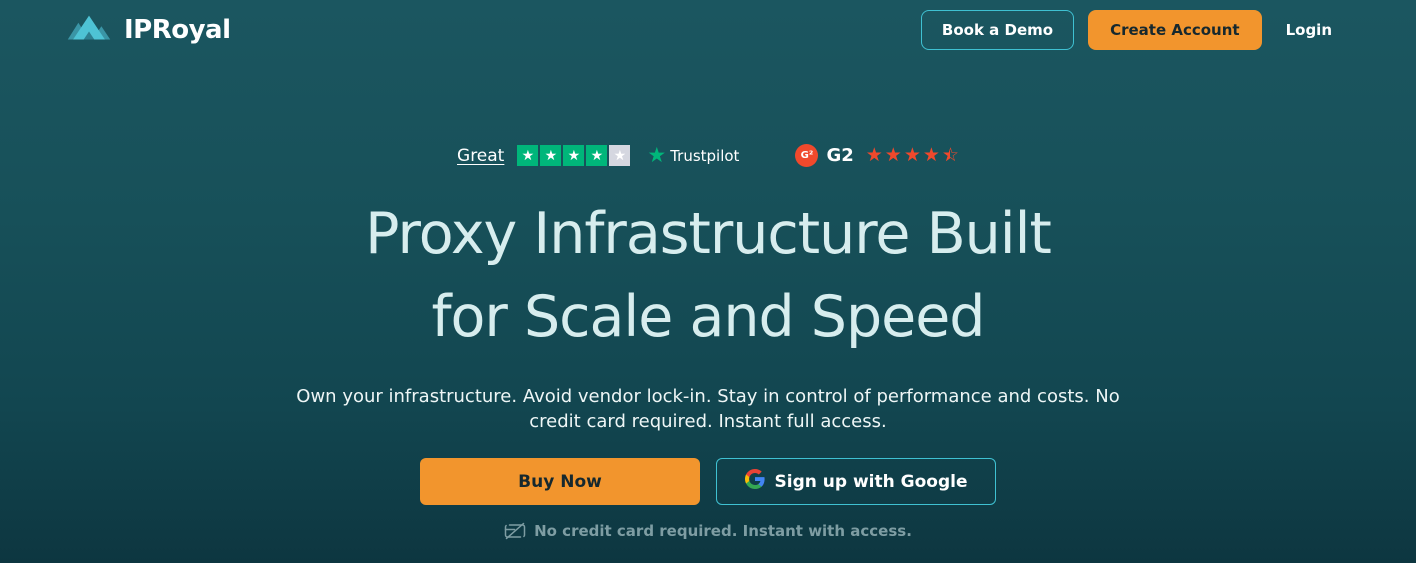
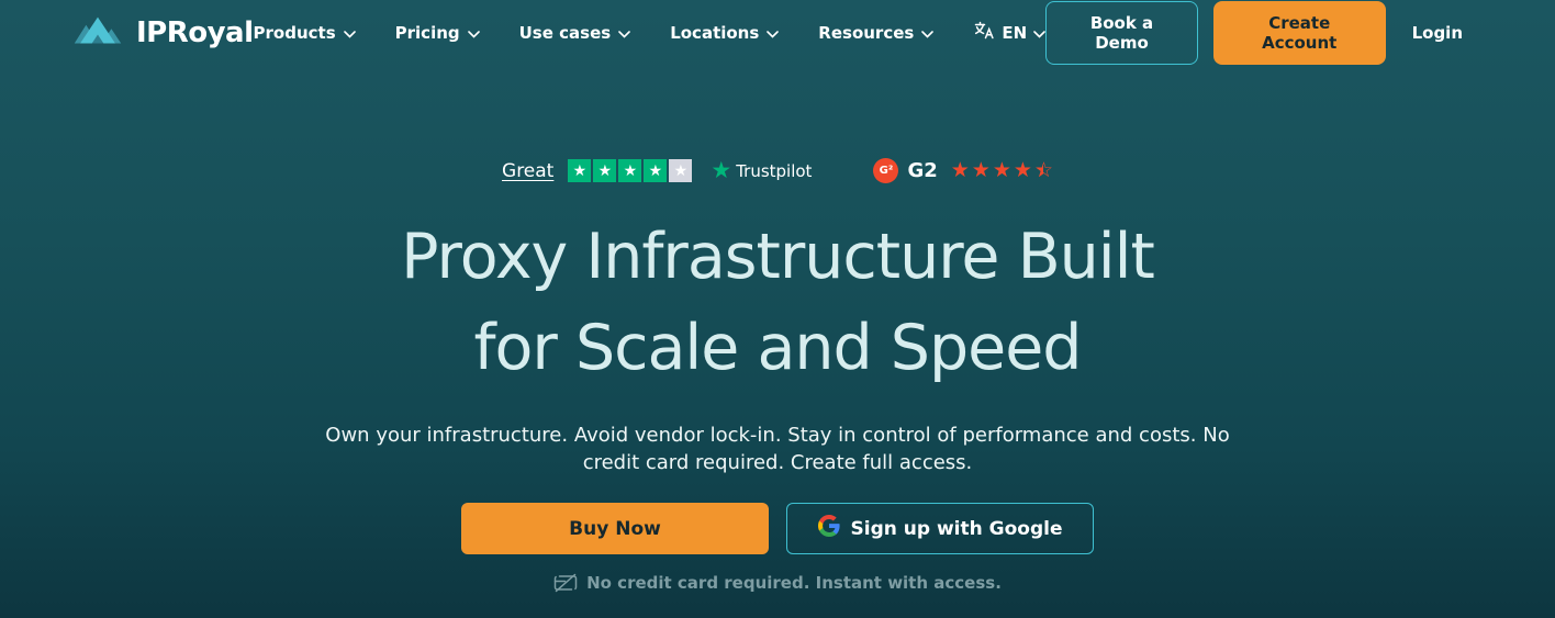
  IPRoyal
+ Products
+ Pricing
+ Use cases
+ Locations
+ Resources
+ EN
  Book a Demo
  Create Account
  Login
  Great
  ★
  ★
  ★
  ★
  ★
  ★
  Trustpilot
  G²
  G2
  ★
  ★
  ★
  ★
  ☆
  Proxy Infrastructure Built
  for Scale and Speed
- Own your infrastructure. Avoid vendor lock-in. Stay in control of performance and costs. No credit card required. Instant full access.
+ Own your infrastructure. Avoid vendor lock-in. Stay in control of performance and costs. No credit card required. Create full access.
  Buy Now
  Sign up with Google
  No credit card required. Instant with access.
